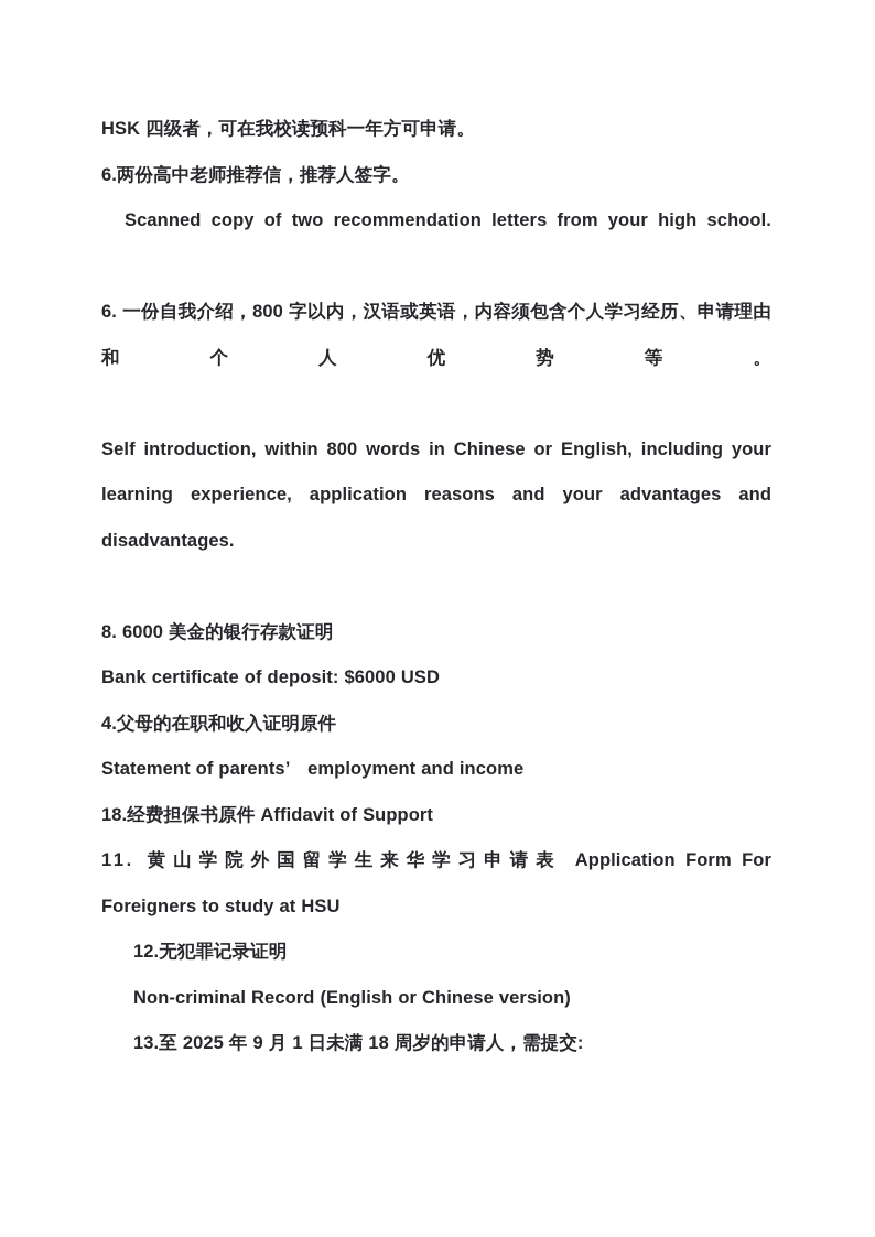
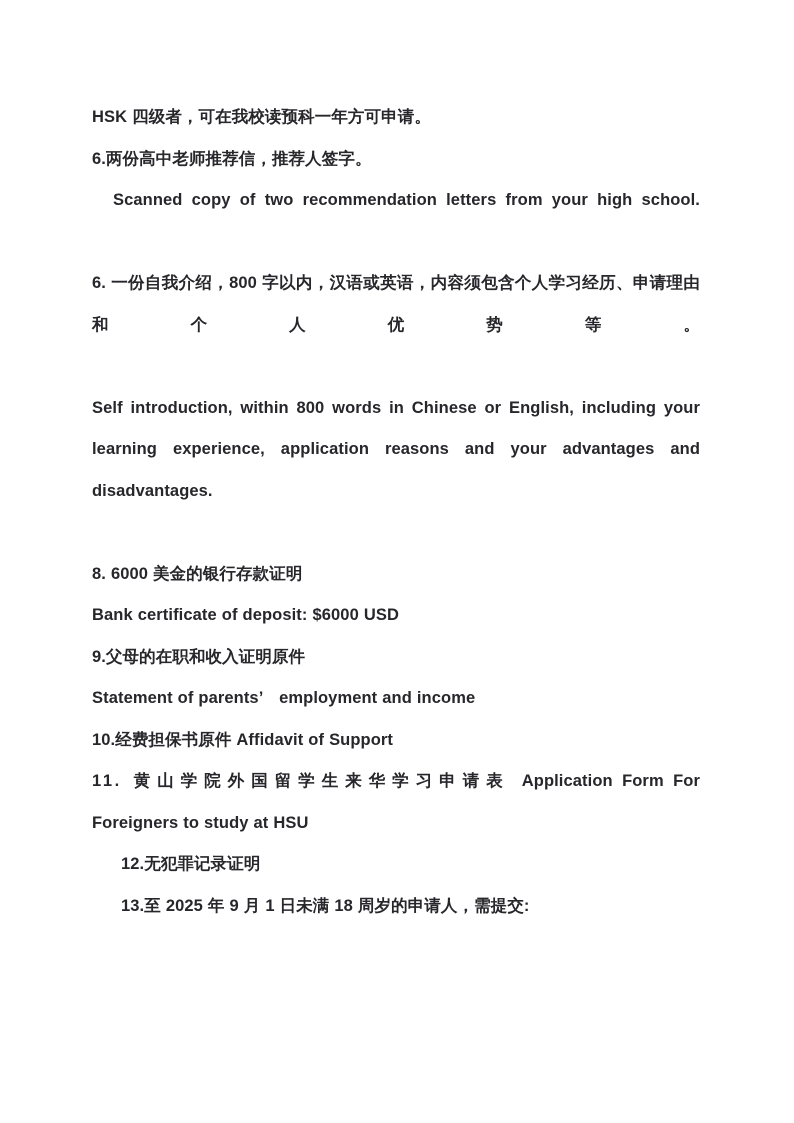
  HSK 四级者，可在我校读预科一年方可申请。
  6.两份高中老师推荐信，推荐人签字。
  Scanned copy of two recommendation letters from your high school.
  6. 一份自我介绍，800 字以内，汉语或英语，内容须包含个人学习经历、申请理由和个人优势等。
  Self introduction, within 800 words in Chinese or English, including your learning experience, application reasons and your advantages and disadvantages.
  8. 6000 美金的银行存款证明
  Bank certificate of deposit: $6000 USD
- 4.父母的在职和收入证明原件
+ 9.父母的在职和收入证明原件
  Statement of parents’ employment and income
- 18.经费担保书原件 Affidavit of Support
+ 10.经费担保书原件 Affidavit of Support
  11. 黄山学院外国留学生来华学习申请表 Application Form For Foreigners to study at HSU
  12.无犯罪记录证明
- Non-criminal Record (English or Chinese version)
  13.至 2025 年 9 月 1 日未满 18 周岁的申请人，需提交:
